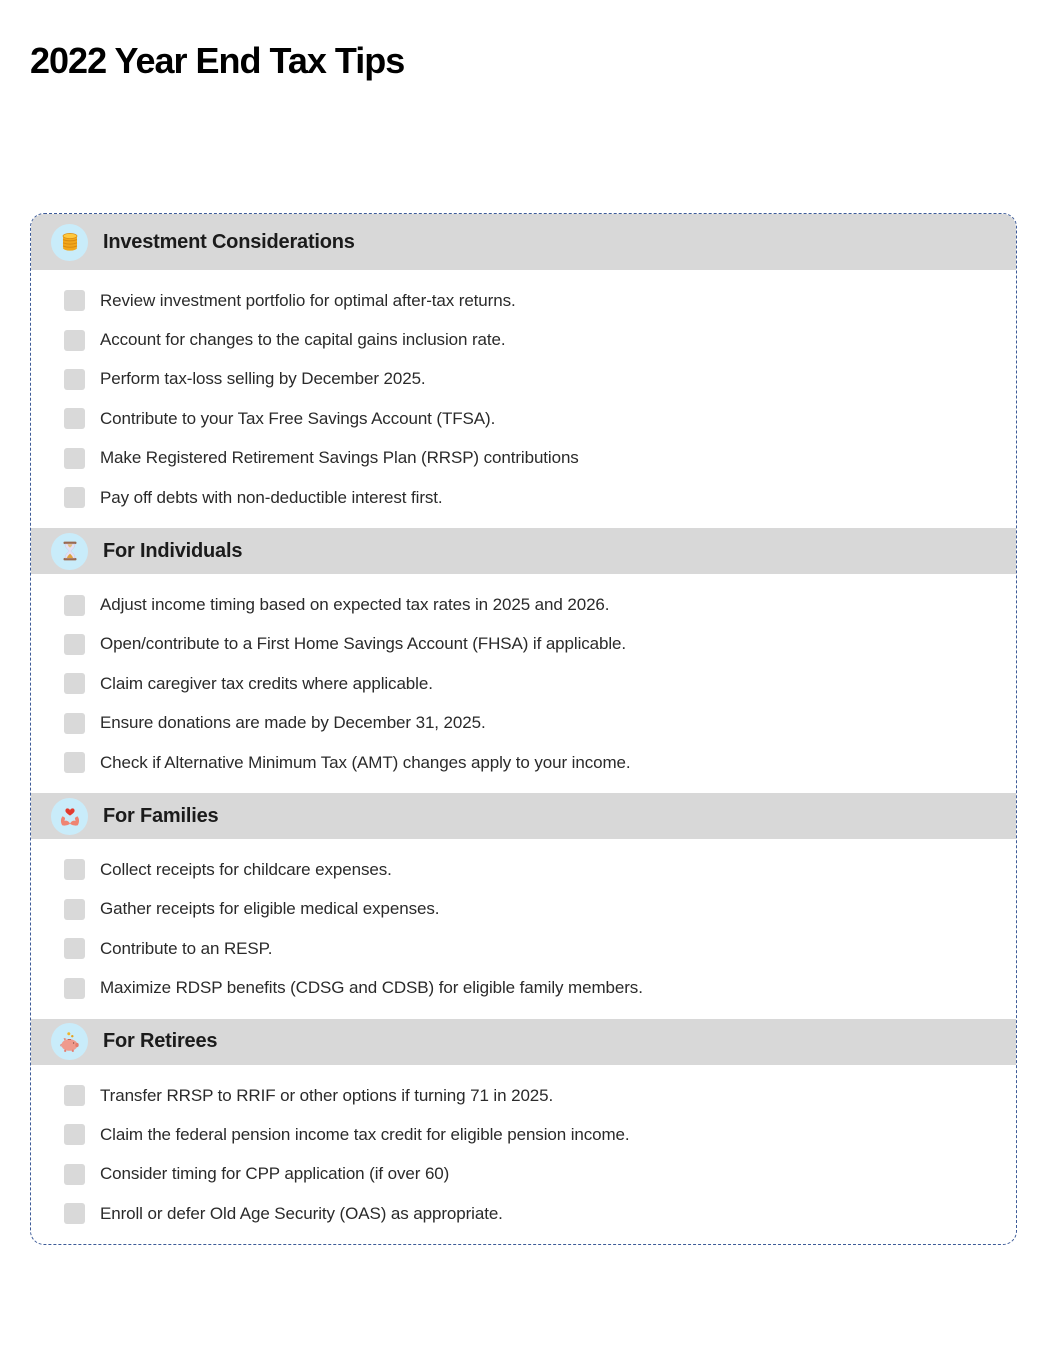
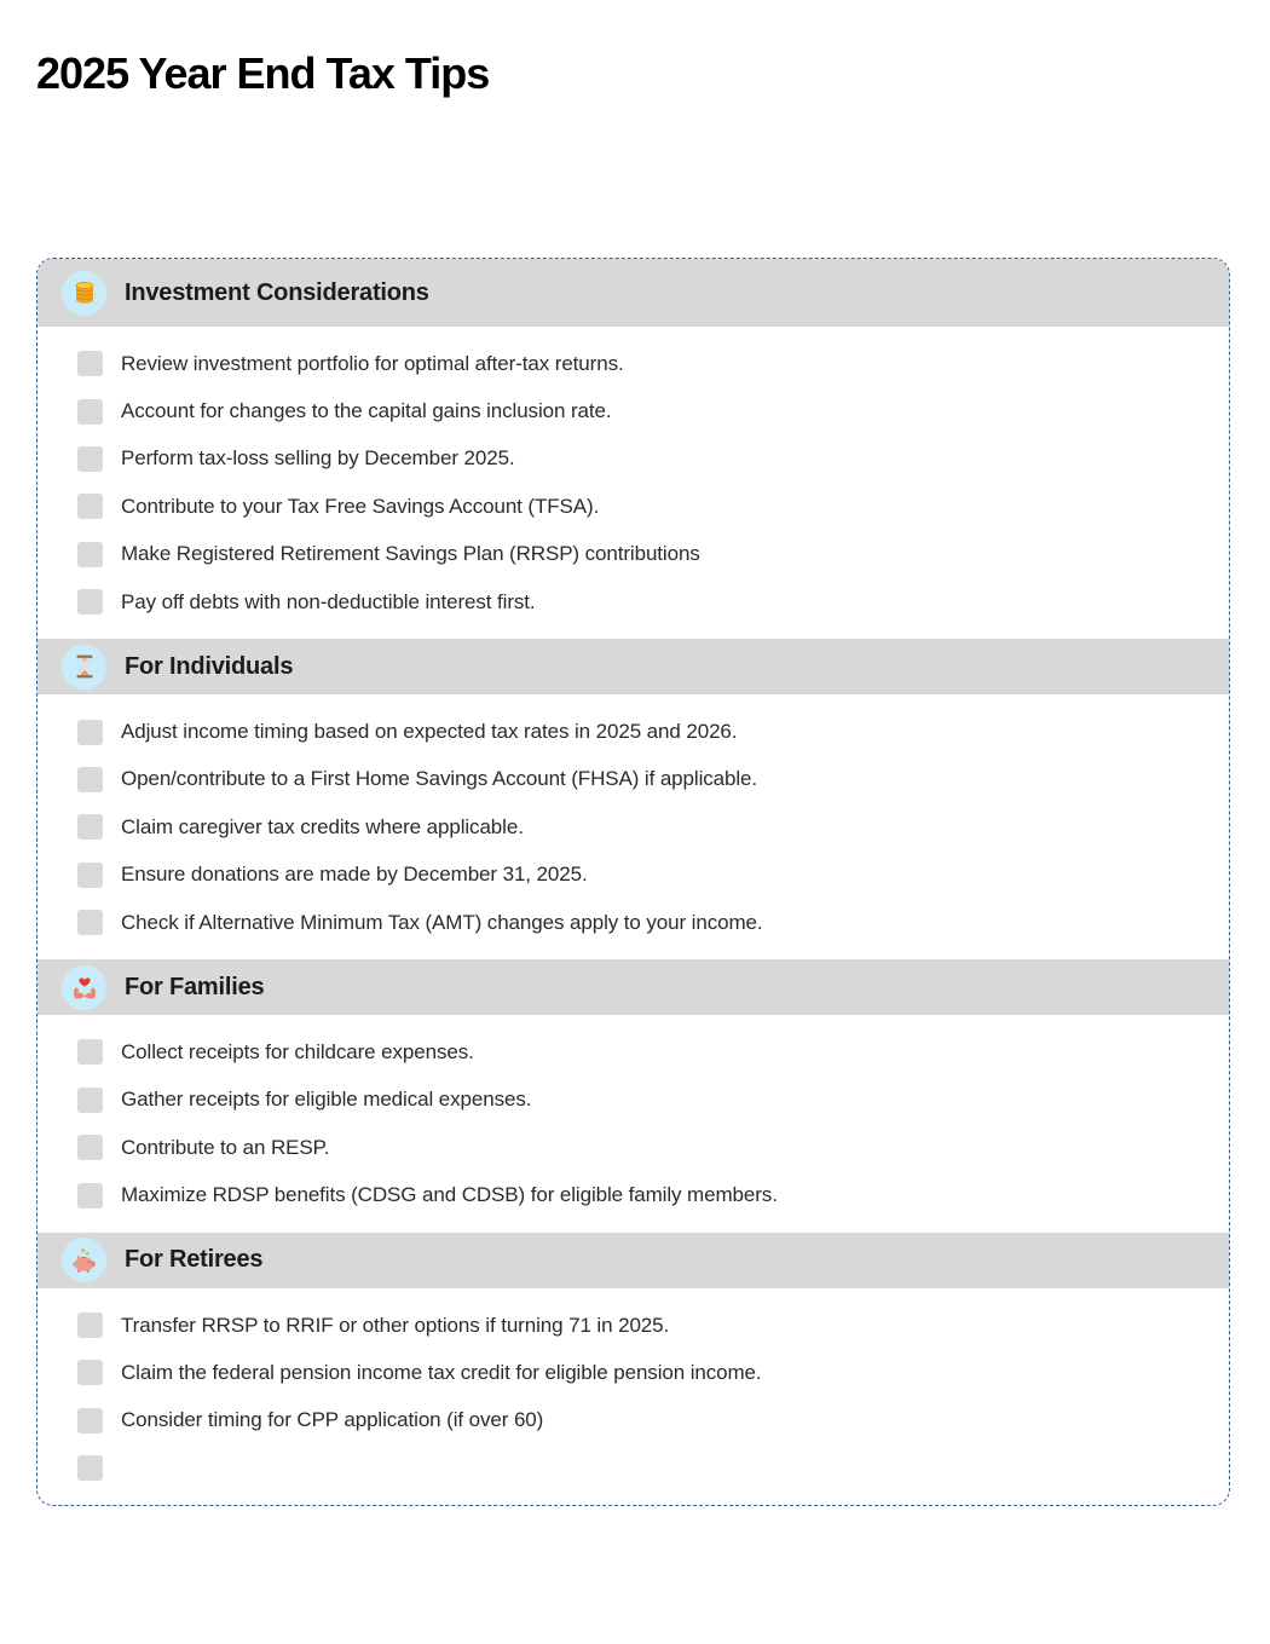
- 2022 Year End Tax Tips
+ 2025 Year End Tax Tips
  Investment Considerations
  Review investment portfolio for optimal after-tax returns.
  Account for changes to the capital gains inclusion rate.
  Perform tax-loss selling by December 2025.
  Contribute to your Tax Free Savings Account (TFSA).
  Make Registered Retirement Savings Plan (RRSP) contributions
  Pay off debts with non-deductible interest first.
  For Individuals
  Adjust income timing based on expected tax rates in 2025 and 2026.
  Open/contribute to a First Home Savings Account (FHSA) if applicable.
  Claim caregiver tax credits where applicable.
  Ensure donations are made by December 31, 2025.
  Check if Alternative Minimum Tax (AMT) changes apply to your income.
  For Families
  Collect receipts for childcare expenses.
  Gather receipts for eligible medical expenses.
  Contribute to an RESP.
  Maximize RDSP benefits (CDSG and CDSB) for eligible family members.
  For Retirees
  Transfer RRSP to RRIF or other options if turning 71 in 2025.
  Claim the federal pension income tax credit for eligible pension income.
  Consider timing for CPP application (if over 60)
- Enroll or defer Old Age Security (OAS) as appropriate.
